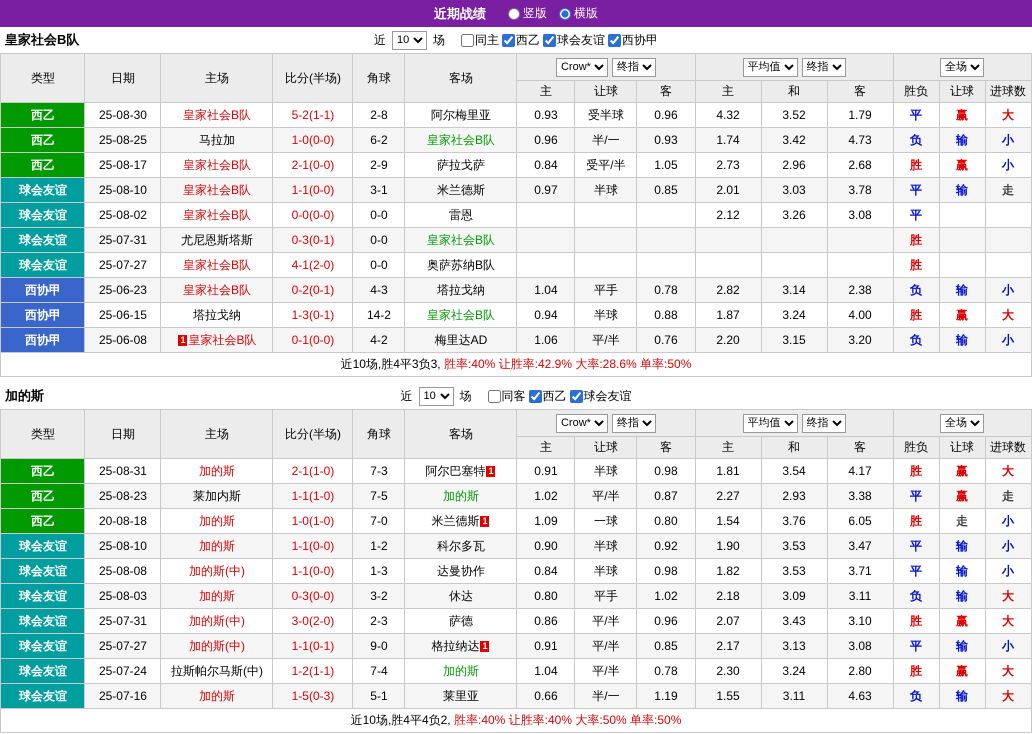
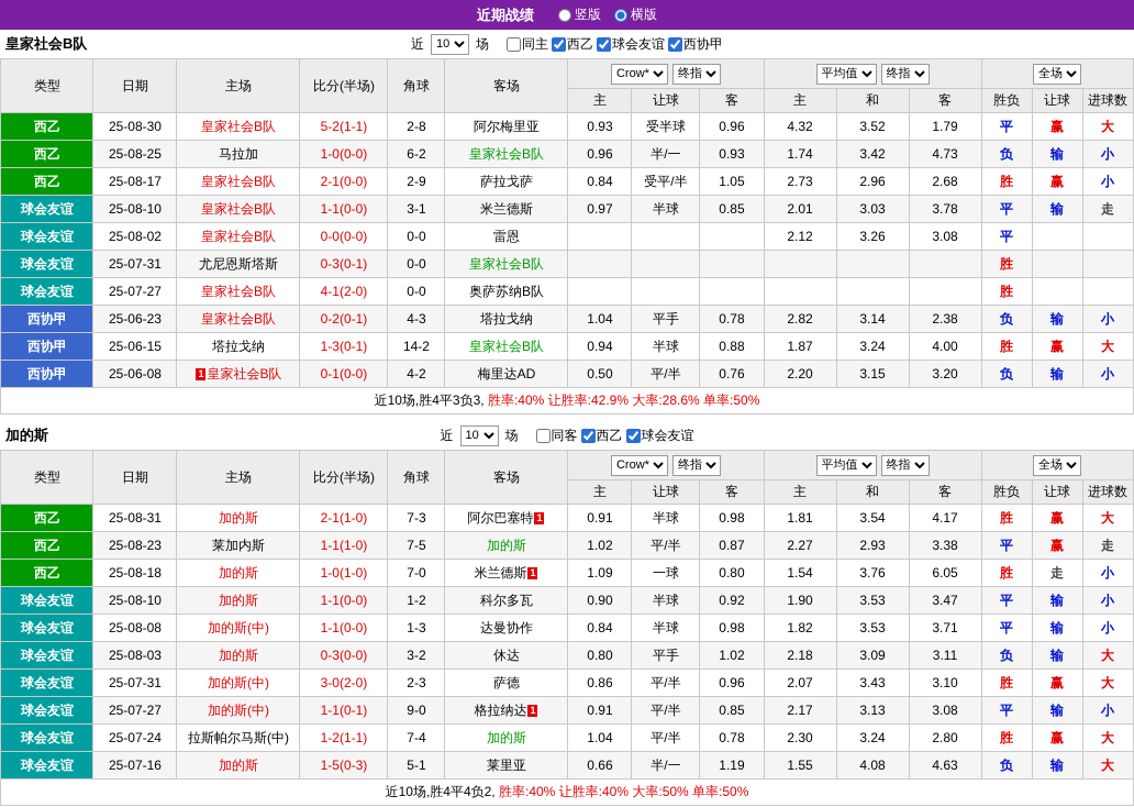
  近期战绩
  竖版
  横版
  皇家社会B队
  近
  10
  场
  同主
  西乙
  球会友谊
  西协甲
  类型	日期	主场	比分(半场)	角球	客场	Crow* 终指	平均值 终指	全场
  主	让球	客	主	和	客	胜负	让球	进球数
  西乙	25-08-30	皇家社会B队	5-2(1-1)	2-8	阿尔梅里亚	0.93	受半球	0.96	4.32	3.52	1.79	平	赢	大
  西乙	25-08-25	马拉加	1-0(0-0)	6-2	皇家社会B队	0.96	半/一	0.93	1.74	3.42	4.73	负	输	小
  西乙	25-08-17	皇家社会B队	2-1(0-0)	2-9	萨拉戈萨	0.84	受平/半	1.05	2.73	2.96	2.68	胜	赢	小
  球会友谊	25-08-10	皇家社会B队	1-1(0-0)	3-1	米兰德斯	0.97	半球	0.85	2.01	3.03	3.78	平	输	走
  球会友谊	25-08-02	皇家社会B队	0-0(0-0)	0-0	雷恩				2.12	3.26	3.08	平
  球会友谊	25-07-31	尤尼恩斯塔斯	0-3(0-1)	0-0	皇家社会B队							胜
  球会友谊	25-07-27	皇家社会B队	4-1(2-0)	0-0	奥萨苏纳B队							胜
  西协甲	25-06-23	皇家社会B队	0-2(0-1)	4-3	塔拉戈纳	1.04	平手	0.78	2.82	3.14	2.38	负	输	小
  西协甲	25-06-15	塔拉戈纳	1-3(0-1)	14-2	皇家社会B队	0.94	半球	0.88	1.87	3.24	4.00	胜	赢	大
- 西协甲	25-06-08	1 皇家社会B队	0-1(0-0)	4-2	梅里达AD	1.06	平/半	0.76	2.20	3.15	3.20	负	输	小
+ 西协甲	25-06-08	1 皇家社会B队	0-1(0-0)	4-2	梅里达AD	0.50	平/半	0.76	2.20	3.15	3.20	负	输	小
  近10场,胜4平3负3, 胜率:40% 让胜率:42.9% 大率:28.6% 单率:50%
  加的斯
  近
  10
  场
  同客
  西乙
  球会友谊
  类型	日期	主场	比分(半场)	角球	客场	Crow* 终指	平均值 终指	全场
  主	让球	客	主	和	客	胜负	让球	进球数
  西乙	25-08-31	加的斯	2-1(1-0)	7-3	阿尔巴塞特 1	0.91	半球	0.98	1.81	3.54	4.17	胜	赢	大
  西乙	25-08-23	莱加内斯	1-1(1-0)	7-5	加的斯	1.02	平/半	0.87	2.27	2.93	3.38	平	赢	走
- 西乙	20-08-18	加的斯	1-0(1-0)	7-0	米兰德斯 1	1.09	一球	0.80	1.54	3.76	6.05	胜	走	小
+ 西乙	25-08-18	加的斯	1-0(1-0)	7-0	米兰德斯 1	1.09	一球	0.80	1.54	3.76	6.05	胜	走	小
  球会友谊	25-08-10	加的斯	1-1(0-0)	1-2	科尔多瓦	0.90	半球	0.92	1.90	3.53	3.47	平	输	小
  球会友谊	25-08-08	加的斯(中)	1-1(0-0)	1-3	达曼协作	0.84	半球	0.98	1.82	3.53	3.71	平	输	小
  球会友谊	25-08-03	加的斯	0-3(0-0)	3-2	休达	0.80	平手	1.02	2.18	3.09	3.11	负	输	大
  球会友谊	25-07-31	加的斯(中)	3-0(2-0)	2-3	萨德	0.86	平/半	0.96	2.07	3.43	3.10	胜	赢	大
  球会友谊	25-07-27	加的斯(中)	1-1(0-1)	9-0	格拉纳达 1	0.91	平/半	0.85	2.17	3.13	3.08	平	输	小
  球会友谊	25-07-24	拉斯帕尔马斯(中)	1-2(1-1)	7-4	加的斯	1.04	平/半	0.78	2.30	3.24	2.80	胜	赢	大
- 球会友谊	25-07-16	加的斯	1-5(0-3)	5-1	莱里亚	0.66	半/一	1.19	1.55	3.11	4.63	负	输	大
+ 球会友谊	25-07-16	加的斯	1-5(0-3)	5-1	莱里亚	0.66	半/一	1.19	1.55	4.08	4.63	负	输	大
  近10场,胜4平4负2, 胜率:40% 让胜率:40% 大率:50% 单率:50%
